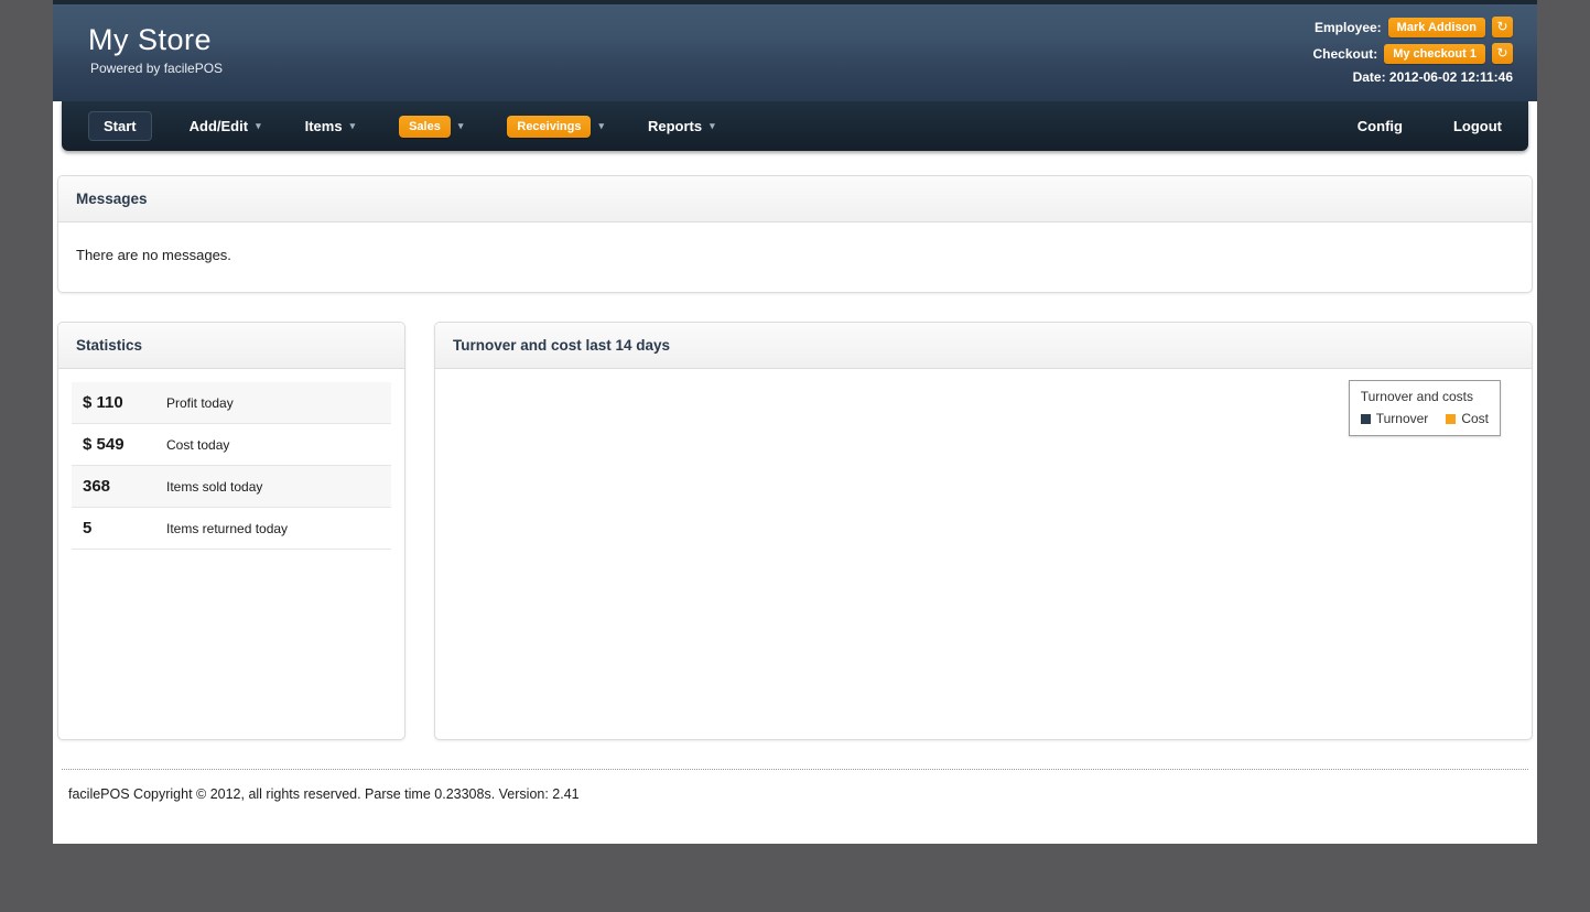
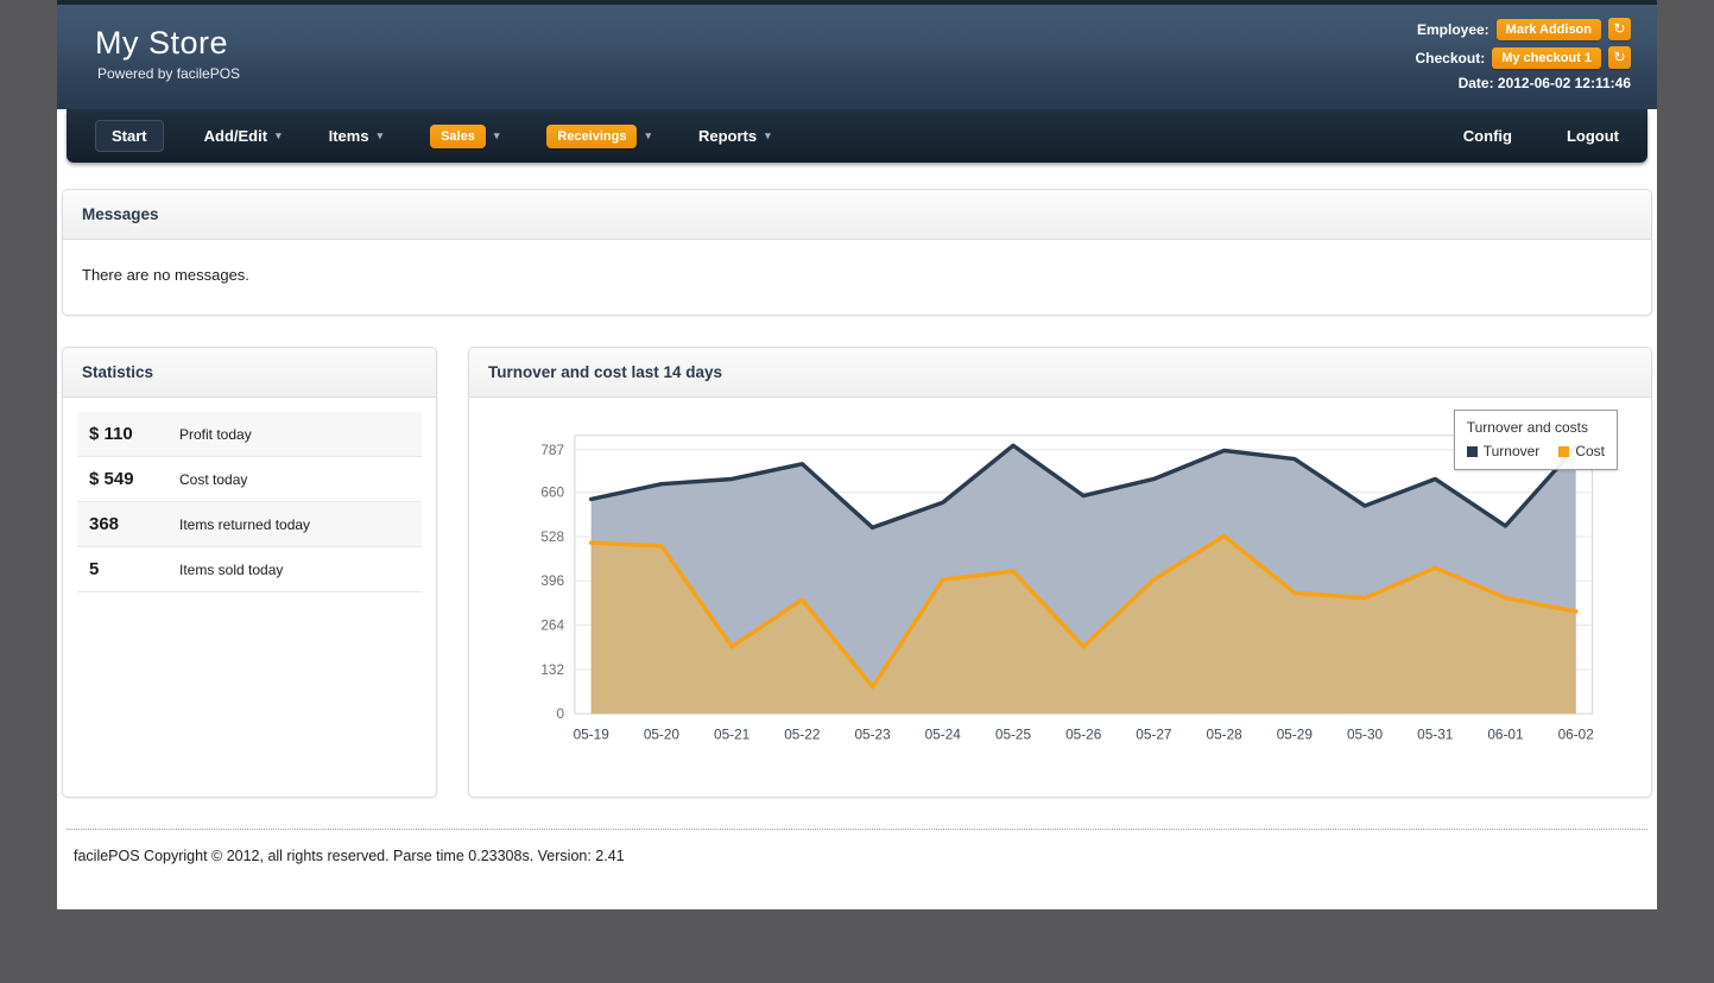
  My Store
  Powered by facilePOS
  Employee:
  Mark Addison
  ↻
  Checkout:
  My checkout 1
  ↻
  Date: 2012-06-02 12:11:46
  Start
  Add/Edit
  ▾
  Items
  ▾
  Sales
  ▾
  Receivings
  ▾
  Reports
  ▾
  Config
  Logout
  Messages
  There are no messages.
  Statistics
  $ 110
  Profit today
  $ 549
  Cost today
  368
- Items sold today
+ Items returned today
  5
- Items returned today
+ Items sold today
  Turnover and cost last 14 days
+ 0
+ 132
+ 264
+ 396
+ 528
+ 660
+ 787
+ 05-19
+ 05-20
+ 05-21
+ 05-22
+ 05-23
+ 05-24
+ 05-25
+ 05-26
+ 05-27
+ 05-28
+ 05-29
+ 05-30
+ 05-31
+ 06-01
+ 06-02
  Turnover and costs
  Turnover
  Cost
  facilePOS Copyright © 2012, all rights reserved. Parse time 0.23308s. Version: 2.41
